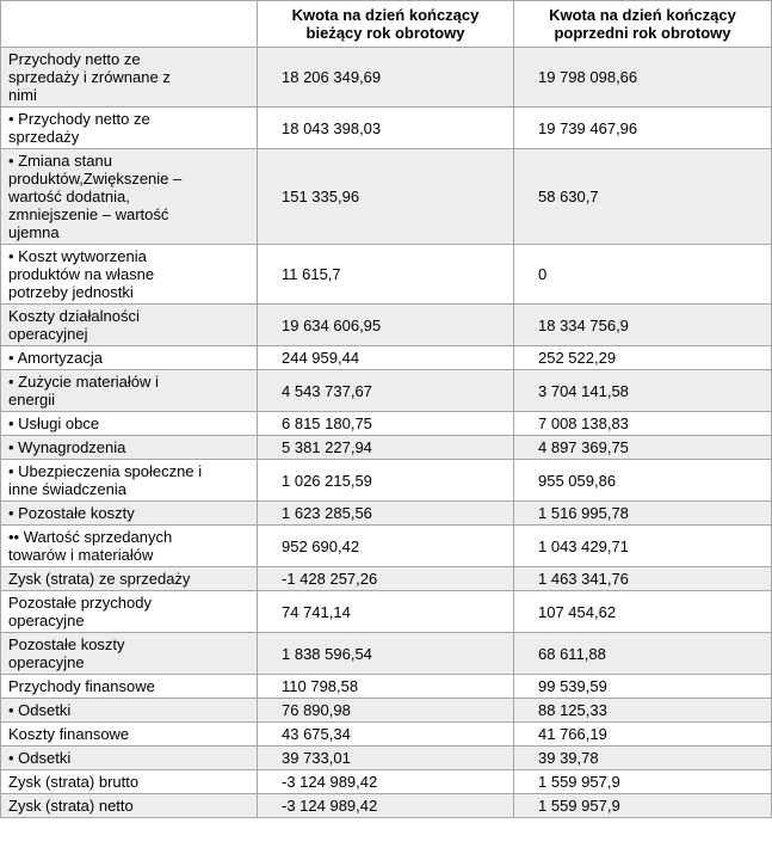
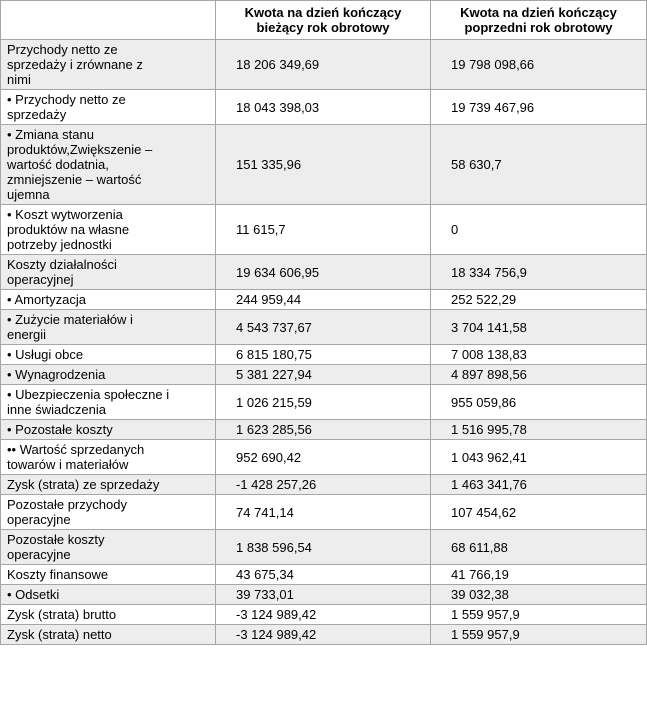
  	Kwota na dzień kończący bieżący rok obrotowy	Kwota na dzień kończący poprzedni rok obrotowy
  Przychody netto ze sprzedaży i zrównane z nimi	18 206 349,69	19 798 098,66
  • Przychody netto ze sprzedaży	18 043 398,03	19 739 467,96
  • Zmiana stanu produktów,Zwiększenie – wartość dodatnia, zmniejszenie – wartość ujemna	151 335,96	58 630,7
  • Koszt wytworzenia produktów na własne potrzeby jednostki	11 615,7	0
  Koszty działalności operacyjnej	19 634 606,95	18 334 756,9
  • Amortyzacja	244 959,44	252 522,29
  • Zużycie materiałów i energii	4 543 737,67	3 704 141,58
  • Usługi obce	6 815 180,75	7 008 138,83
- • Wynagrodzenia	5 381 227,94	4 897 369,75
+ • Wynagrodzenia	5 381 227,94	4 897 898,56
  • Ubezpieczenia społeczne i inne świadczenia	1 026 215,59	955 059,86
  • Pozostałe koszty	1 623 285,56	1 516 995,78
- •• Wartość sprzedanych towarów i materiałów	952 690,42	1 043 429,71
+ •• Wartość sprzedanych towarów i materiałów	952 690,42	1 043 962,41
  Zysk (strata) ze sprzedaży	-1 428 257,26	1 463 341,76
  Pozostałe przychody operacyjne	74 741,14	107 454,62
  Pozostałe koszty operacyjne	1 838 596,54	68 611,88
- Przychody finansowe	110 798,58	99 539,59
- • Odsetki	76 890,98	88 125,33
  Koszty finansowe	43 675,34	41 766,19
- • Odsetki	39 733,01	39 39,78
+ • Odsetki	39 733,01	39 032,38
  Zysk (strata) brutto	-3 124 989,42	1 559 957,9
  Zysk (strata) netto	-3 124 989,42	1 559 957,9
